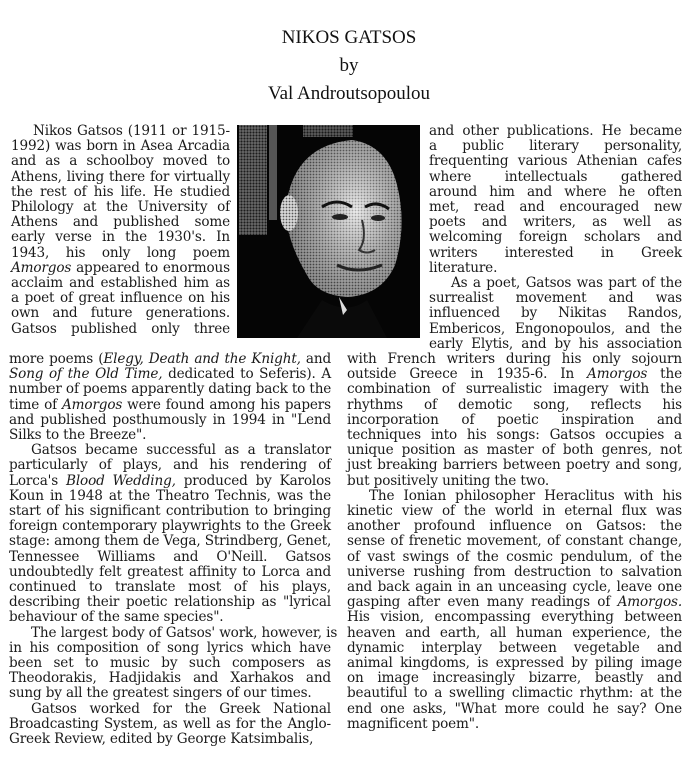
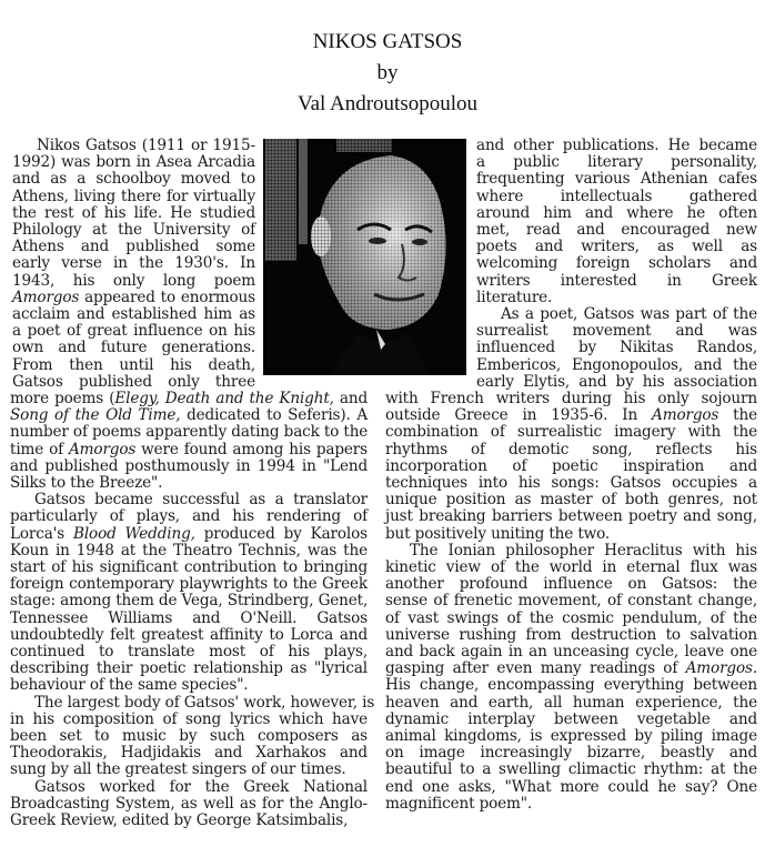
  NIKOS GATSOS
  by
  Val Androutsopoulou
  Nikos Gatsos (1911 or 1915-
  1992) was born in Asea Arcadia
  and as a schoolboy moved to
  Athens, living there for virtually
  the rest of his life. He studied
  Philology at the University of
  Athens and published some
  early verse in the 1930's. In
  1943, his only long poem
  Amorgos appeared to enormous
  acclaim and established him as
  a poet of great influence on his
  own and future generations.
+ From then until his death,
  Gatsos published only three
  more poems (Elegy, Death and the Knight, and
  Song of the Old Time, dedicated to Seferis). A
  number of poems apparently dating back to the
  time of Amorgos were found among his papers
  and published posthumously in 1994 in "Lend
  Silks to the Breeze".
  Gatsos became successful as a translator
  particularly of plays, and his rendering of
  Lorca's Blood Wedding, produced by Karolos
  Koun in 1948 at the Theatro Technis, was the
  start of his significant contribution to bringing
  foreign contemporary playwrights to the Greek
  stage: among them de Vega, Strindberg, Genet,
  Tennessee Williams and O'Neill. Gatsos
  undoubtedly felt greatest affinity to Lorca and
  continued to translate most of his plays,
  describing their poetic relationship as "lyrical
  behaviour of the same species".
  The largest body of Gatsos' work, however, is
  in his composition of song lyrics which have
  been set to music by such composers as
  Theodorakis, Hadjidakis and Xarhakos and
  sung by all the greatest singers of our times.
  Gatsos worked for the Greek National
  Broadcasting System, as well as for the Anglo-
  Greek Review, edited by George Katsimbalis,
  and other publications. He became
  a public literary personality,
  frequenting various Athenian cafes
  where intellectuals gathered
  around him and where he often
  met, read and encouraged new
  poets and writers, as well as
  welcoming foreign scholars and
  writers interested in Greek
  literature.
  As a poet, Gatsos was part of the
  surrealist movement and was
  influenced by Nikitas Randos,
  Embericos, Engonopoulos, and the
  early Elytis, and by his association
  with French writers during his only sojourn
  outside Greece in 1935-6. In Amorgos the
  combination of surrealistic imagery with the
  rhythms of demotic song, reflects his
  incorporation of poetic inspiration and
  techniques into his songs: Gatsos occupies a
  unique position as master of both genres, not
  just breaking barriers between poetry and song,
  but positively uniting the two.
  The Ionian philosopher Heraclitus with his
  kinetic view of the world in eternal flux was
  another profound influence on Gatsos: the
  sense of frenetic movement, of constant change,
  of vast swings of the cosmic pendulum, of the
  universe rushing from destruction to salvation
  and back again in an unceasing cycle, leave one
  gasping after even many readings of Amorgos.
- His vision, encompassing everything between
+ His change, encompassing everything between
  heaven and earth, all human experience, the
  dynamic interplay between vegetable and
  animal kingdoms, is expressed by piling image
  on image increasingly bizarre, beastly and
  beautiful to a swelling climactic rhythm: at the
  end one asks, "What more could he say? One
  magnificent poem".
